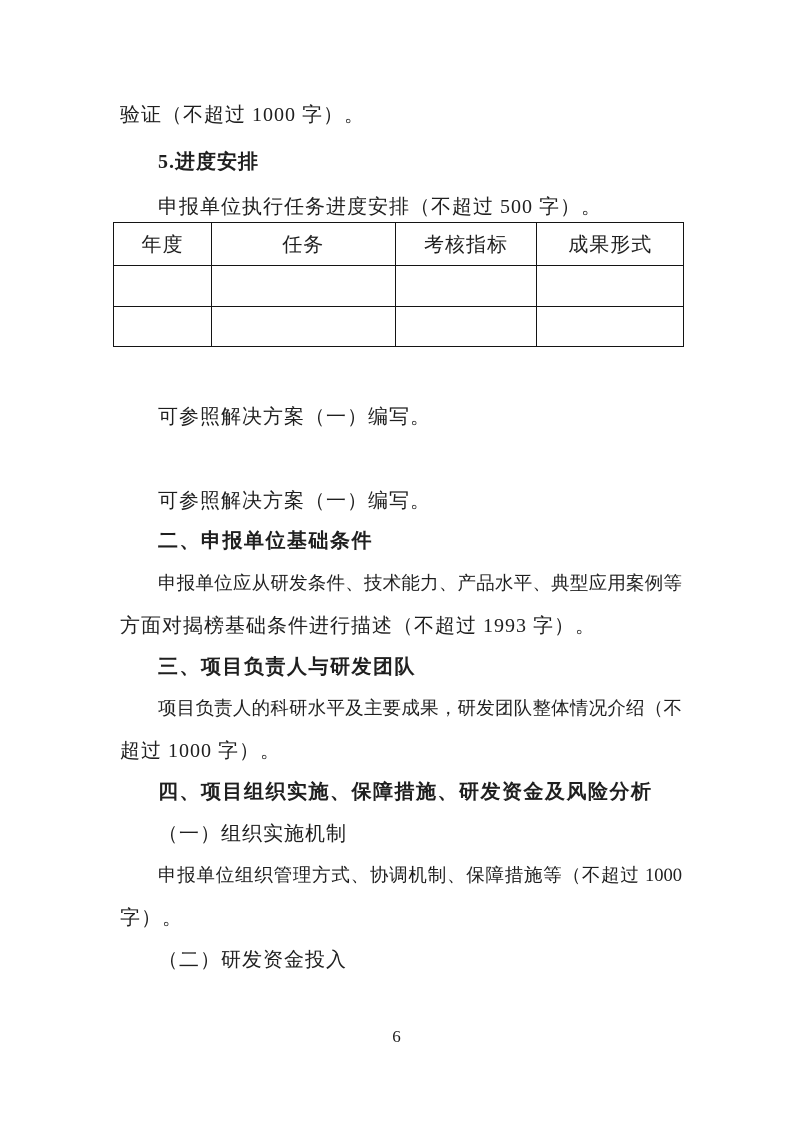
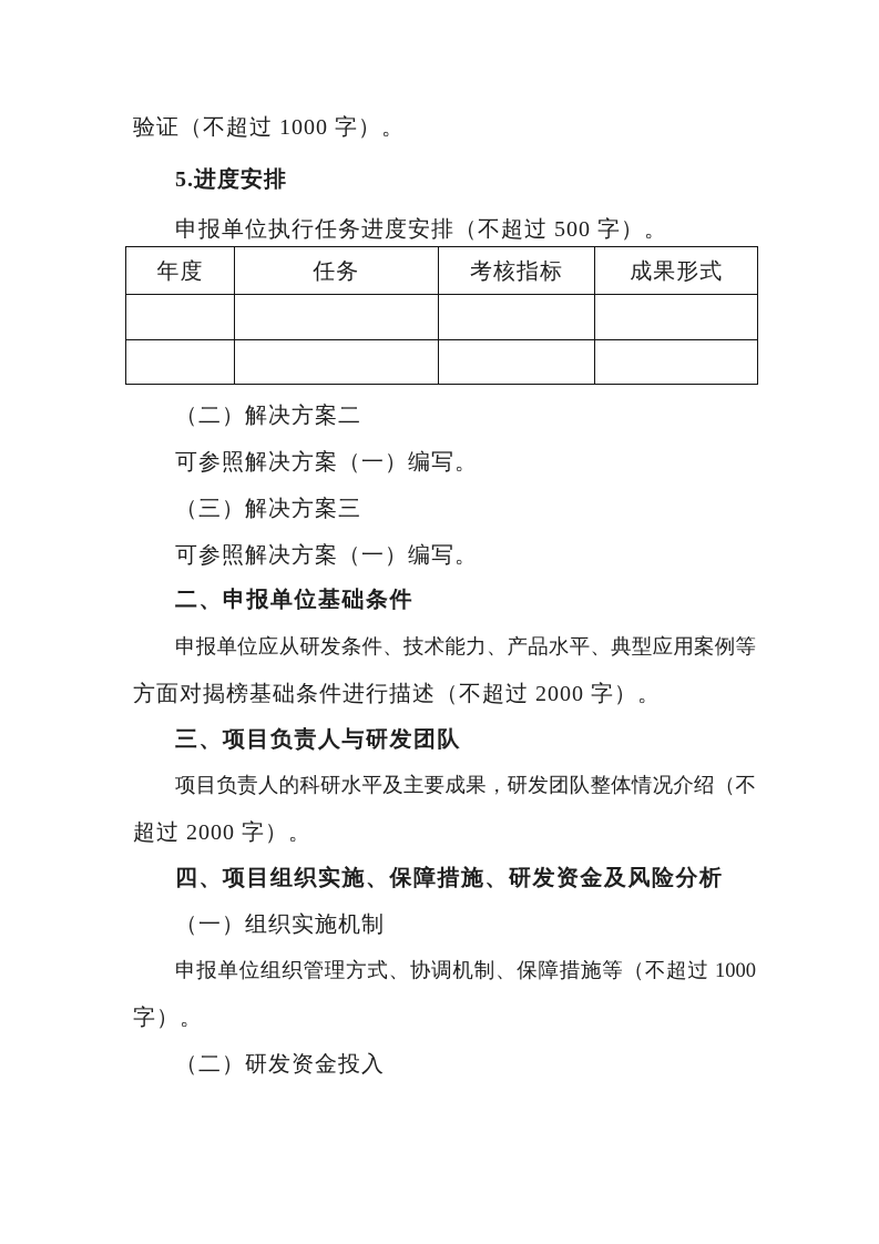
  验证（不超过 1000 字）。
  5.进度安排
  申报单位执行任务进度安排（不超过 500 字）。
  年度	任务	考核指标	成果形式
+ （二）解决方案二
  可参照解决方案（一）编写。
+ （三）解决方案三
  可参照解决方案（一）编写。
  二、申报单位基础条件
  申报单位应从研发条件、技术能力、产品水平、典型应用案例等
- 方面对揭榜基础条件进行描述（不超过 1993 字）。
+ 方面对揭榜基础条件进行描述（不超过 2000 字）。
  三、项目负责人与研发团队
  项目负责人的科研水平及主要成果，研发团队整体情况介绍（不
- 超过 1000 字）。
+ 超过 2000 字）。
  四、项目组织实施、保障措施、研发资金及风险分析
  （一）组织实施机制
  申报单位组织管理方式、协调机制、保障措施等（不超过 1000
  字）。
  （二）研发资金投入
- 6
